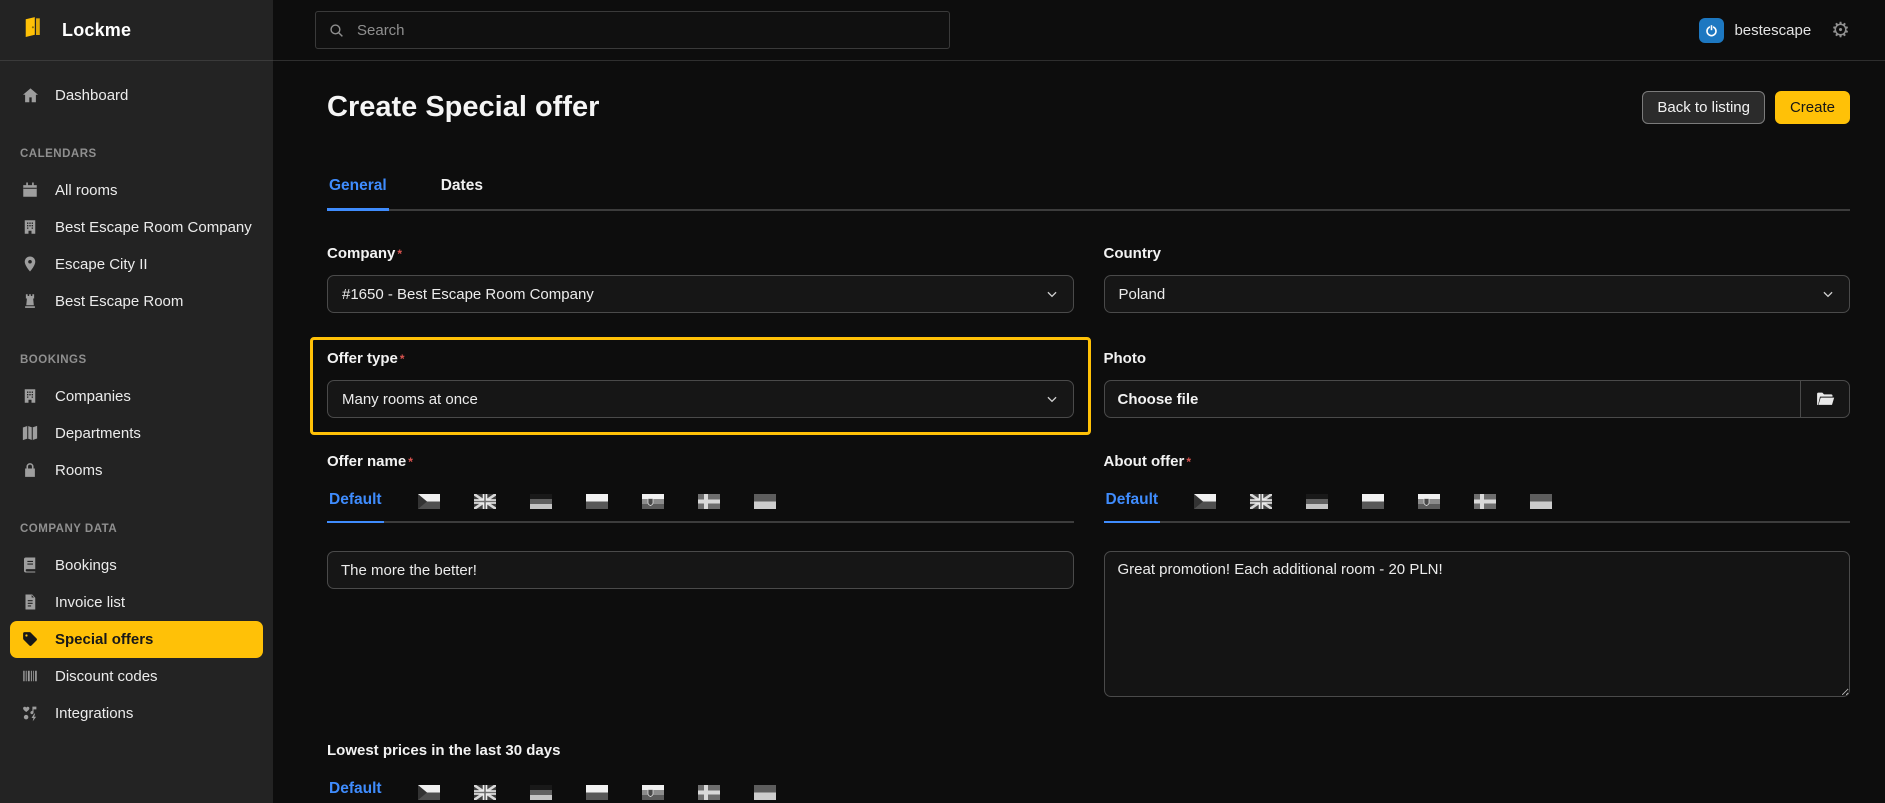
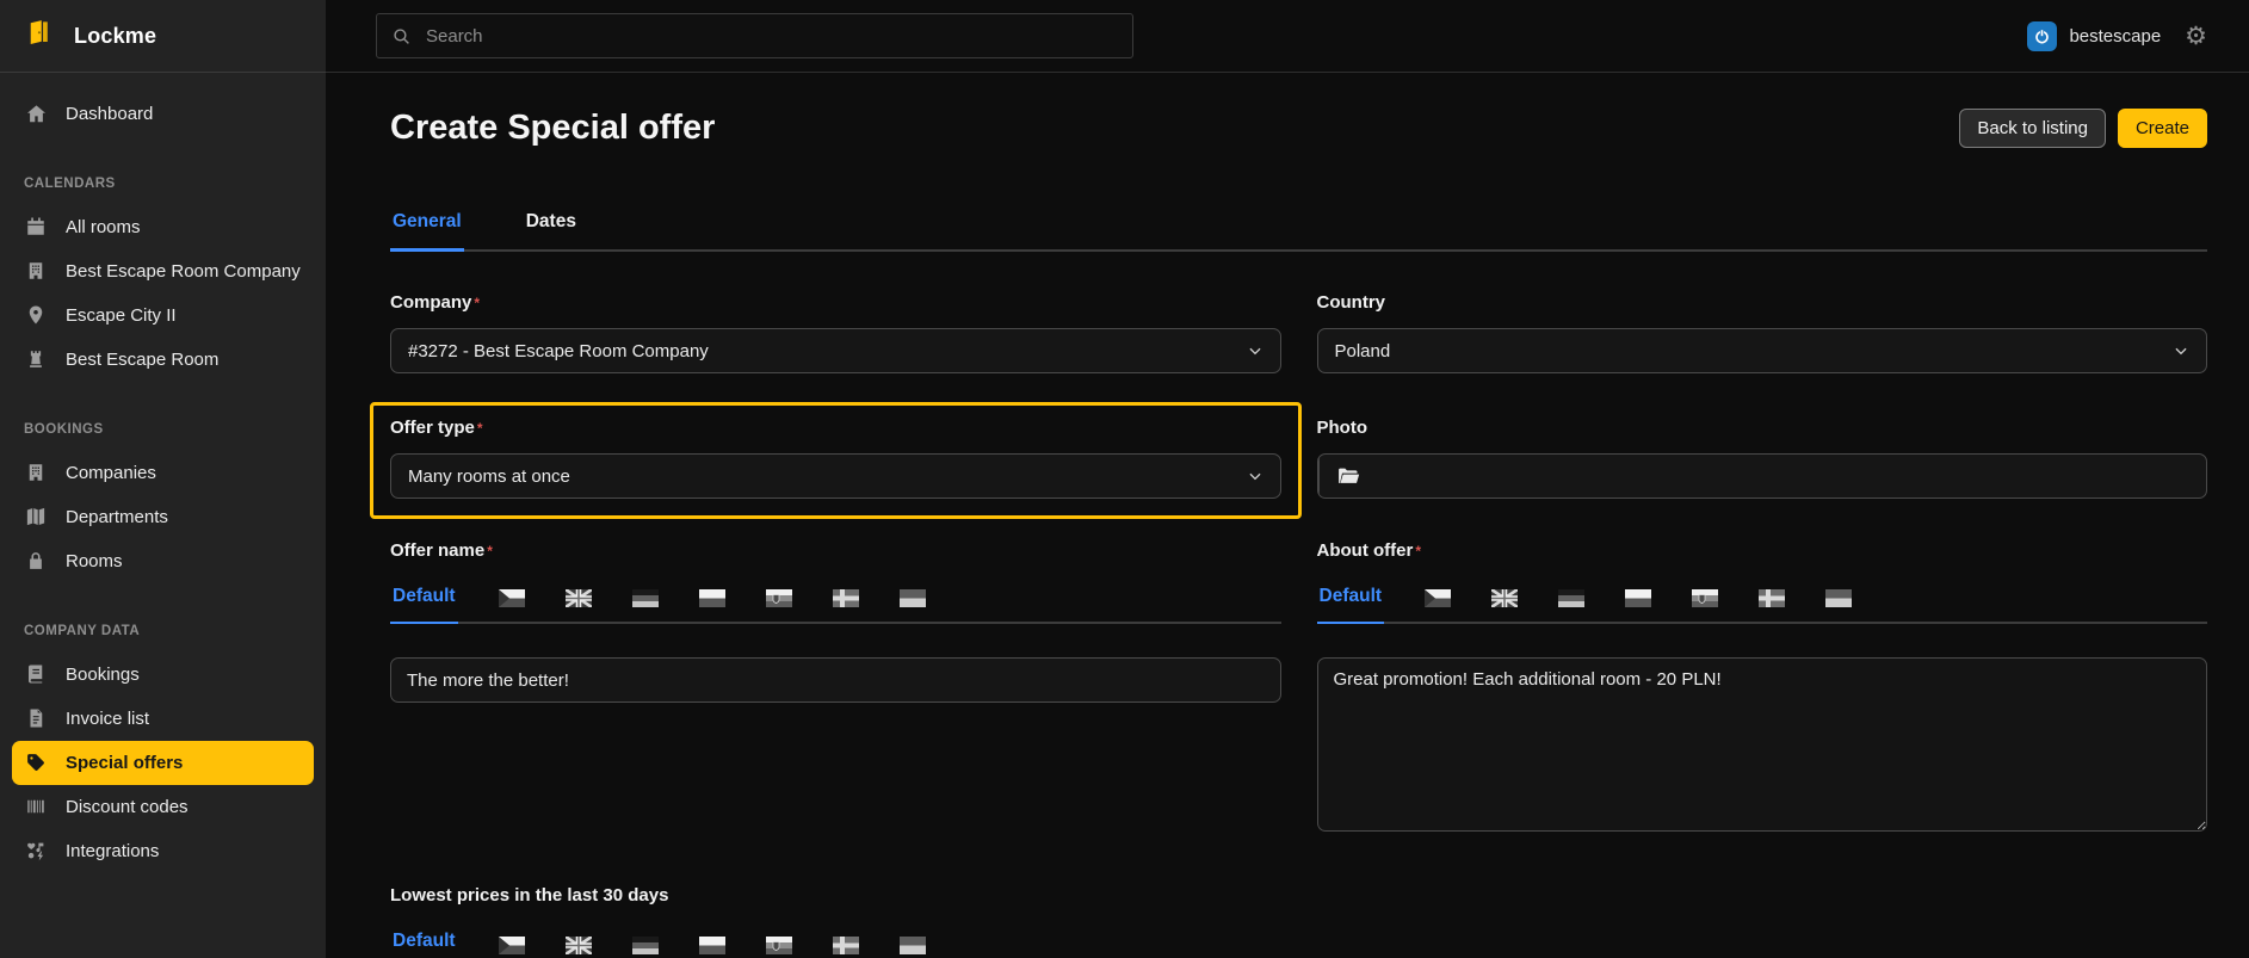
  Lockme
  Dashboard
  CALENDARS
  All rooms
  Best Escape Room Company
  Escape City II
  Best Escape Room
  BOOKINGS
  Companies
  Departments
  Rooms
  COMPANY DATA
  Bookings
  Invoice list
  Special offers
  Discount codes
  Integrations
  Search
  bestescape
  ⚙
  Create Special offer
  Back to listing
  Create
  General
  Dates
  Company *
- #1650 - Best Escape Room Company
+ #3272 - Best Escape Room Company
  Country
  Poland
  Offer type *
  Many rooms at once
  Photo
- Choose file
  Offer name *
  Default
  About offer *
  Default
  The more the better!
  Great promotion! Each additional room - 20 PLN!
  Lowest prices in the last 30 days
  Default
